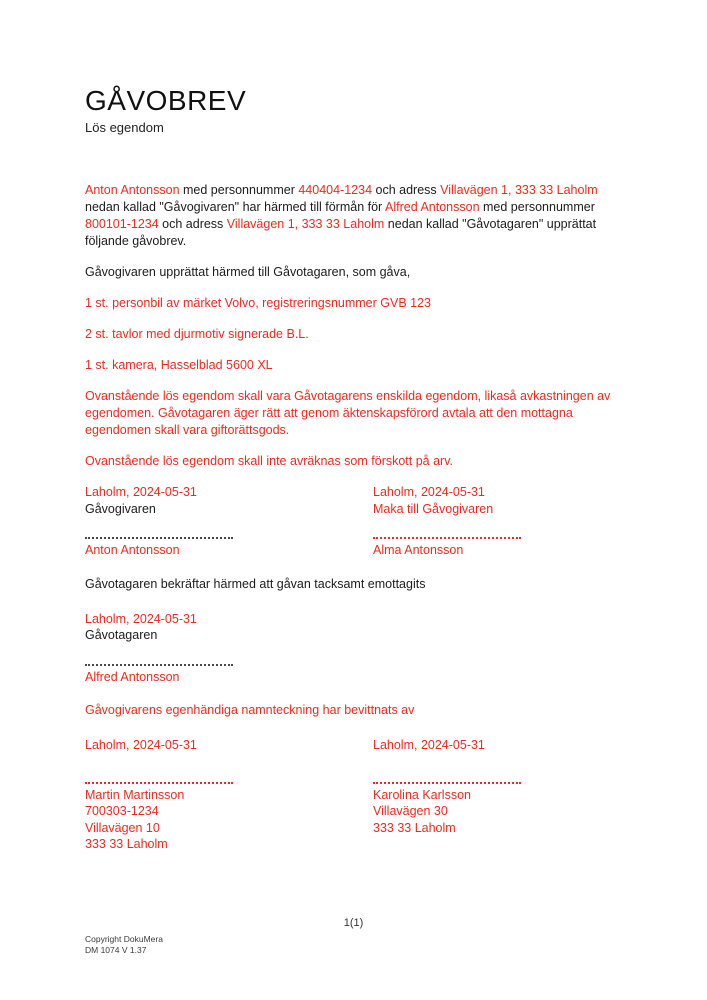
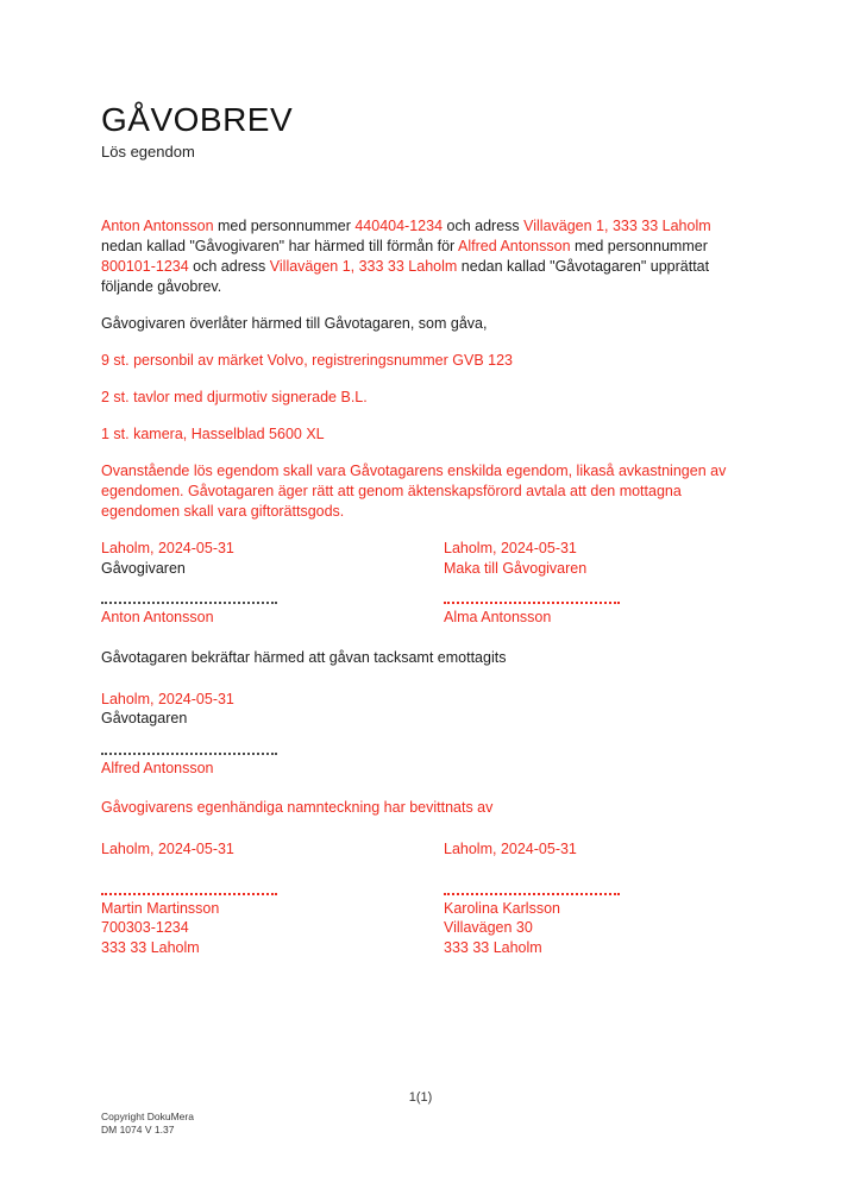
  GÅVOBREV
  Lös egendom
  Anton Antonsson med personnummer 440404-1234 och adress Villavägen 1, 333 33 Laholm nedan kallad "Gåvogivaren" har härmed till förmån för Alfred Antonsson med personnummer 800101-1234 och adress Villavägen 1, 333 33 Laholm nedan kallad "Gåvotagaren" upprättat följande gåvobrev.
- Gåvogivaren upprättat härmed till Gåvotagaren, som gåva,
+ Gåvogivaren överlåter härmed till Gåvotagaren, som gåva,
- 1 st. personbil av märket Volvo, registreringsnummer GVB 123
+ 9 st. personbil av märket Volvo, registreringsnummer GVB 123
  2 st. tavlor med djurmotiv signerade B.L.
  1 st. kamera, Hasselblad 5600 XL
  Ovanstående lös egendom skall vara Gåvotagarens enskilda egendom, likaså avkastningen av egendomen. Gåvotagaren äger rätt att genom äktenskapsförord avtala att den mottagna egendomen skall vara giftorättsgods.
- Ovanstående lös egendom skall inte avräknas som förskott på arv.
  Laholm, 2024-05-31
  Gåvogivaren
  Anton Antonsson
  Laholm, 2024-05-31
  Maka till Gåvogivaren
  Alma Antonsson
  Gåvotagaren bekräftar härmed att gåvan tacksamt emottagits
  Laholm, 2024-05-31
  Gåvotagaren
  Alfred Antonsson
  Gåvogivarens egenhändiga namnteckning har bevittnats av
  Laholm, 2024-05-31
  Martin Martinsson
  700303-1234
- Villavägen 10
  333 33 Laholm
  Laholm, 2024-05-31
  Karolina Karlsson
  Villavägen 30
  333 33 Laholm
  1(1)
  Copyright DokuMera
  DM 1074 V 1.37
